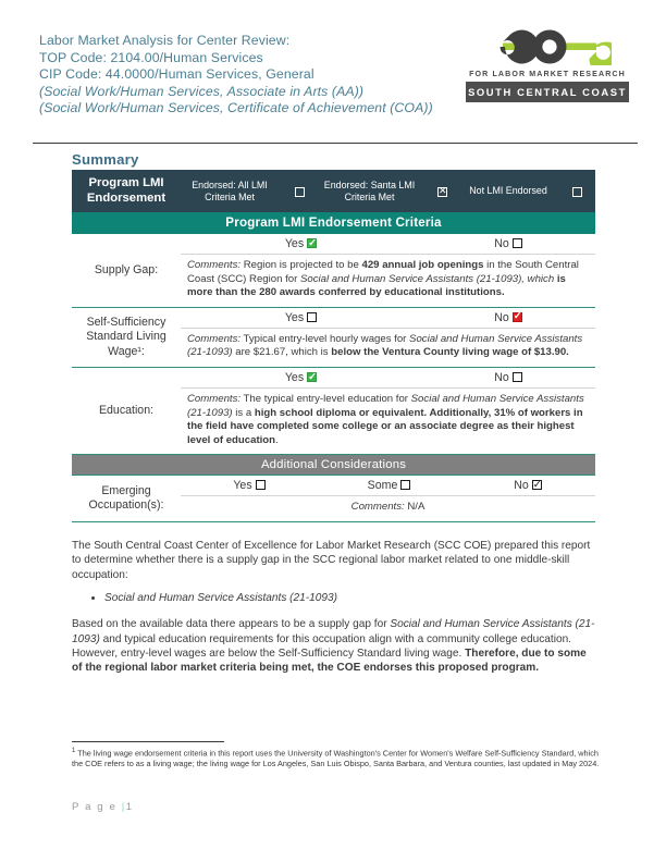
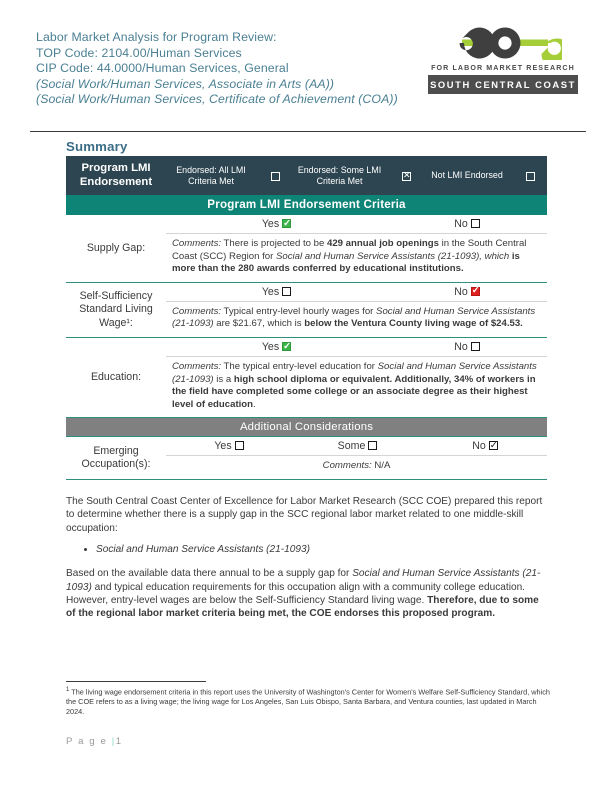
- Labor Market Analysis for Center Review:
+ Labor Market Analysis for Program Review:
  TOP Code: 2104.00/Human Services
  CIP Code: 44.0000/Human Services, General
  (Social Work/Human Services, Associate in Arts (AA))
  (Social Work/Human Services, Certificate of Achievement (COA))
  FOR LABOR MARKET RESEARCH
  SOUTH CENTRAL COAST
  Summary
- Program LMI Endorsement	Endorsed: All LMI Criteria Met		Endorsed: Santa LMI Criteria Met	✕	Not LMI Endorsed
+ Program LMI Endorsement	Endorsed: All LMI Criteria Met		Endorsed: Some LMI Criteria Met	✕	Not LMI Endorsed
  Program LMI Endorsement Criteria
  Supply Gap:	Yes ✓	No
- Comments: Region is projected to be 429 annual job openings in the South Central Coast (SCC) Region for Social and Human Service Assistants (21-1093), which is more than the 280 awards conferred by educational institutions.
+ Comments: There is projected to be 429 annual job openings in the South Central Coast (SCC) Region for Social and Human Service Assistants (21-1093), which is more than the 280 awards conferred by educational institutions.
  Self-Sufficiency Standard Living Wage¹:	Yes	No ✓
- Comments: Typical entry-level hourly wages for Social and Human Service Assistants (21-1093) are $21.67, which is below the Ventura County living wage of $13.90.
+ Comments: Typical entry-level hourly wages for Social and Human Service Assistants (21-1093) are $21.67, which is below the Ventura County living wage of $24.53.
  Education:	Yes ✓	No
- Comments: The typical entry-level education for Social and Human Service Assistants (21-1093) is a high school diploma or equivalent. Additionally, 31% of workers in the field have completed some college or an associate degree as their highest level of education.
+ Comments: The typical entry-level education for Social and Human Service Assistants (21-1093) is a high school diploma or equivalent. Additionally, 34% of workers in the field have completed some college or an associate degree as their highest level of education.
  Additional Considerations
  Emerging Occupation(s):	Yes	Some	No ✓
  Comments: N/A
  The South Central Coast Center of Excellence for Labor Market Research (SCC COE) prepared this report to determine whether there is a supply gap in the SCC regional labor market related to one middle-skill occupation:
  Social and Human Service Assistants (21-1093)
- Based on the available data there appears to be a supply gap for Social and Human Service Assistants (21-1093) and typical education requirements for this occupation align with a community college education. However, entry-level wages are below the Self-Sufficiency Standard living wage. Therefore, due to some of the regional labor market criteria being met, the COE endorses this proposed program.
+ Based on the available data there annual to be a supply gap for Social and Human Service Assistants (21-1093) and typical education requirements for this occupation align with a community college education. However, entry-level wages are below the Self-Sufficiency Standard living wage. Therefore, due to some of the regional labor market criteria being met, the COE endorses this proposed program.
- The living wage endorsement criteria in this report uses the University of Washington's Center for Women's Welfare Self-Sufficiency Standard, which the COE refers to as a living wage; the living wage for Los Angeles, San Luis Obispo, Santa Barbara, and Ventura counties, last updated in May 2024.
+ The living wage endorsement criteria in this report uses the University of Washington's Center for Women's Welfare Self-Sufficiency Standard, which the COE refers to as a living wage; the living wage for Los Angeles, San Luis Obispo, Santa Barbara, and Ventura counties, last updated in March 2024.
  P a g e |1
